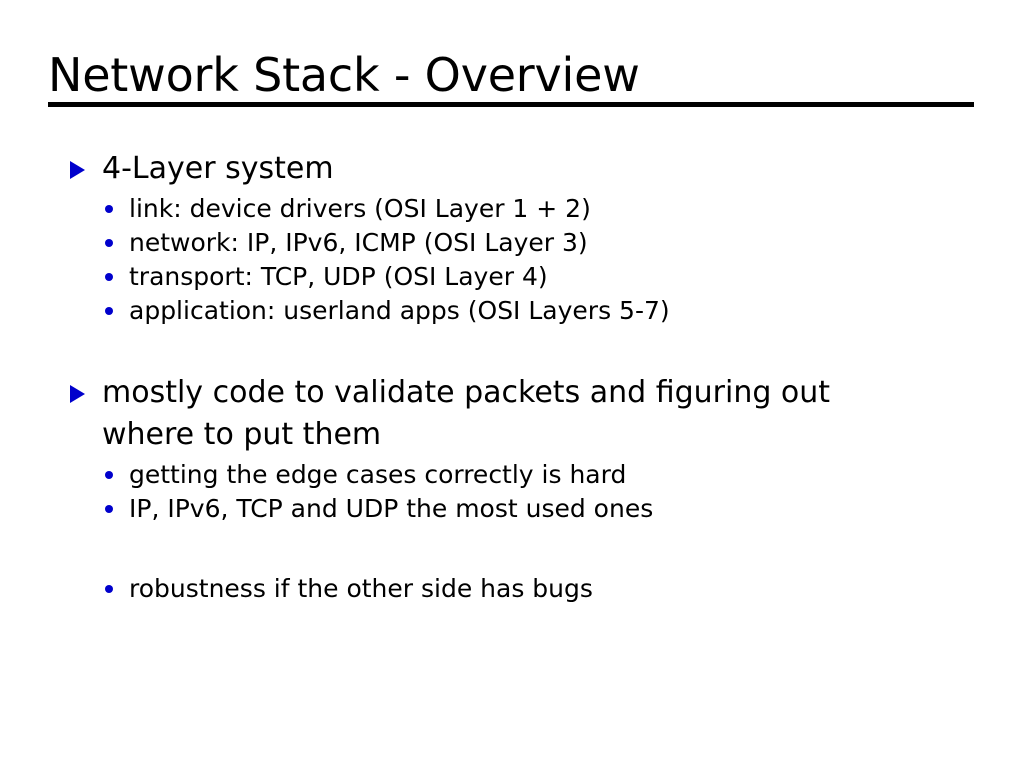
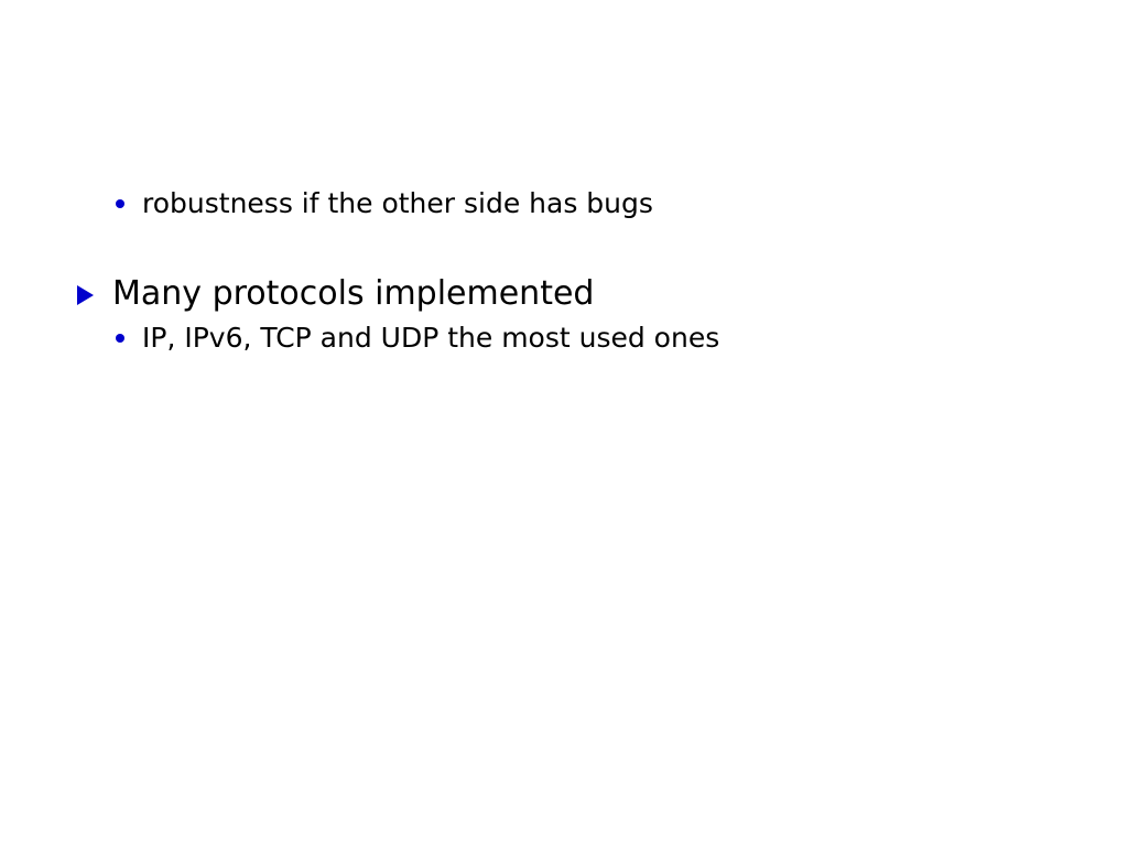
- Network Stack - Overview
- 4-Layer system
- link: device drivers (OSI Layer 1 + 2)
- network: IP, IPv6, ICMP (OSI Layer 3)
- transport: TCP, UDP (OSI Layer 4)
- application: userland apps (OSI Layers 5-7)
- mostly code to validate packets and figuring out where to put them
- getting the edge cases correctly is hard
- IP, IPv6, TCP and UDP the most used ones
+ robustness if the other side has bugs
+ Many protocols implemented
- robustness if the other side has bugs
+ IP, IPv6, TCP and UDP the most used ones
